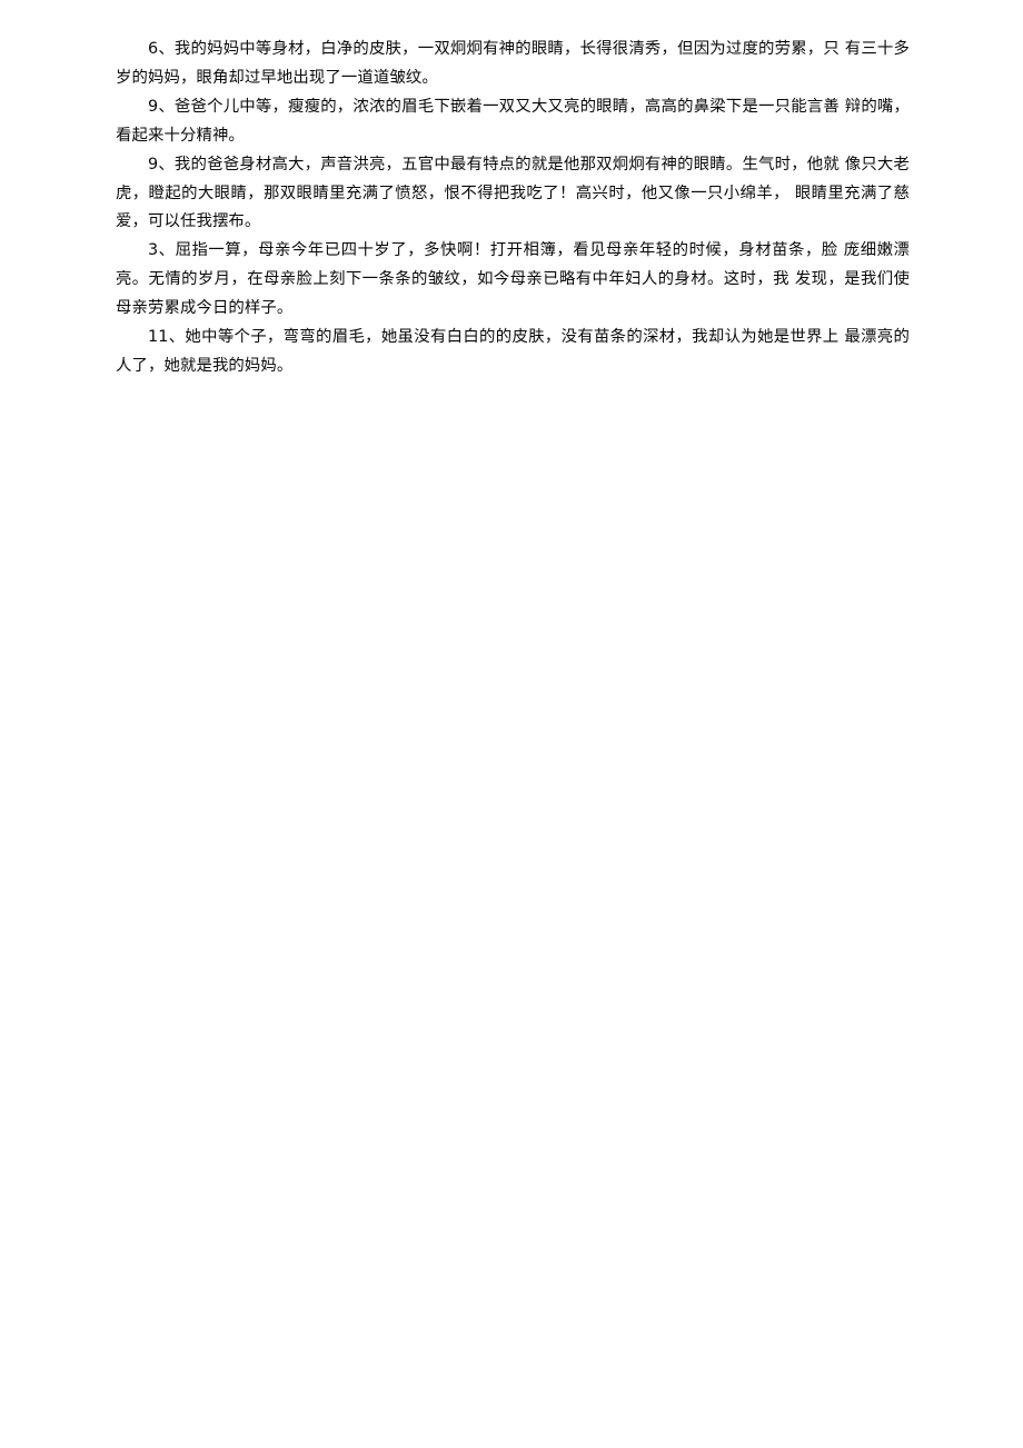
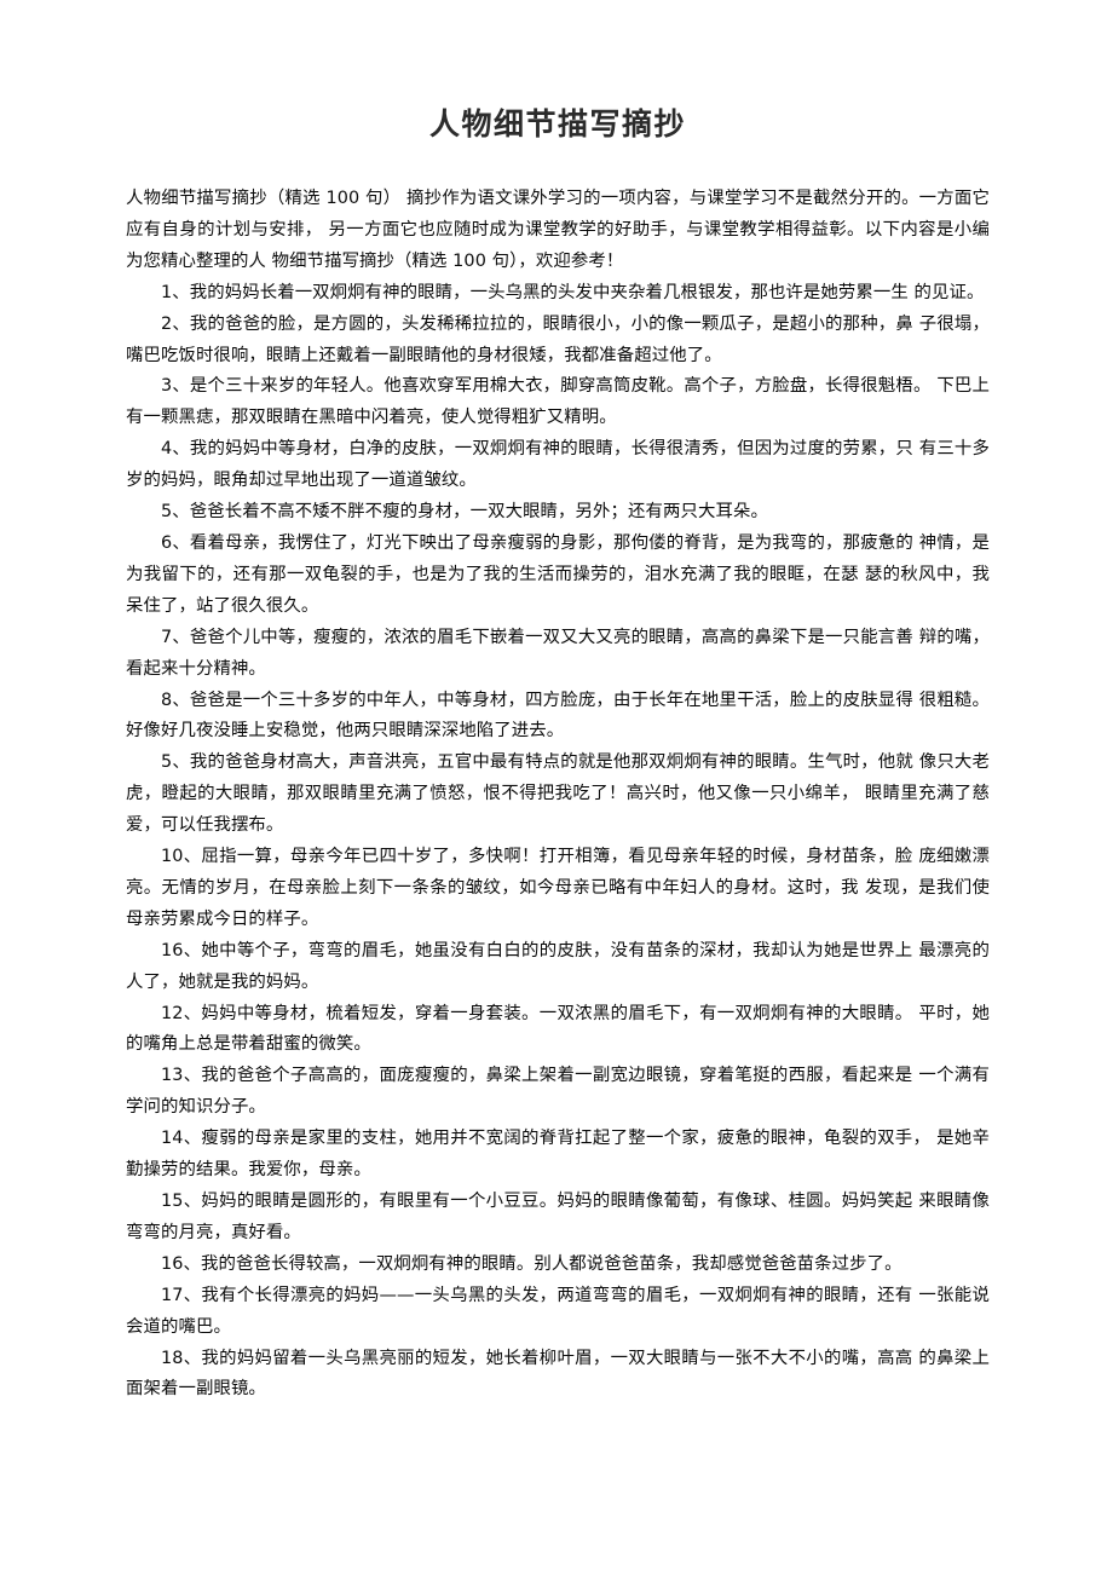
+ 人物细节描写摘抄
+ 人物细节描写摘抄（精选 100 句） 摘抄作为语文课外学习的一项内容，与课堂学习不是截然分开的。一方面它应有自身的计划与安排， 另一方面它也应随时成为课堂教学的好助手，与课堂教学相得益彰。以下内容是小编为您精心整理的人 物细节描写摘抄（精选 100 句），欢迎参考！
+ 1、我的妈妈长着一双炯炯有神的眼睛，一头乌黑的头发中夹杂着几根银发，那也许是她劳累一生 的见证。
+ 2、我的爸爸的脸，是方圆的，头发稀稀拉拉的，眼睛很小，小的像一颗瓜子，是超小的那种，鼻 子很塌，嘴巴吃饭时很响，眼睛上还戴着一副眼睛他的身材很矮，我都准备超过他了。
+ 3、是个三十来岁的年轻人。他喜欢穿军用棉大衣，脚穿高筒皮靴。高个子，方脸盘，长得很魁梧。 下巴上有一颗黑痣，那双眼睛在黑暗中闪着亮，使人觉得粗犷又精明。
- 6、我的妈妈中等身材，白净的皮肤，一双炯炯有神的眼睛，长得很清秀，但因为过度的劳累，只 有三十多岁的妈妈，眼角却过早地出现了一道道皱纹。
+ 4、我的妈妈中等身材，白净的皮肤，一双炯炯有神的眼睛，长得很清秀，但因为过度的劳累，只 有三十多岁的妈妈，眼角却过早地出现了一道道皱纹。
+ 5、爸爸长着不高不矮不胖不瘦的身材，一双大眼睛，另外；还有两只大耳朵。
+ 6、看着母亲，我愣住了，灯光下映出了母亲瘦弱的身影，那佝偻的脊背，是为我弯的，那疲惫的 神情，是为我留下的，还有那一双龟裂的手，也是为了我的生活而操劳的，泪水充满了我的眼眶，在瑟 瑟的秋风中，我呆住了，站了很久很久。
- 9、爸爸个儿中等，瘦瘦的，浓浓的眉毛下嵌着一双又大又亮的眼睛，高高的鼻梁下是一只能言善 辩的嘴，看起来十分精神。
+ 7、爸爸个儿中等，瘦瘦的，浓浓的眉毛下嵌着一双又大又亮的眼睛，高高的鼻梁下是一只能言善 辩的嘴，看起来十分精神。
+ 8、爸爸是一个三十多岁的中年人，中等身材，四方脸庞，由于长年在地里干活，脸上的皮肤显得 很粗糙。好像好几夜没睡上安稳觉，他两只眼睛深深地陷了进去。
- 9、我的爸爸身材高大，声音洪亮，五官中最有特点的就是他那双炯炯有神的眼睛。生气时，他就 像只大老虎，瞪起的大眼睛，那双眼睛里充满了愤怒，恨不得把我吃了！高兴时，他又像一只小绵羊， 眼睛里充满了慈爱，可以任我摆布。
+ 5、我的爸爸身材高大，声音洪亮，五官中最有特点的就是他那双炯炯有神的眼睛。生气时，他就 像只大老虎，瞪起的大眼睛，那双眼睛里充满了愤怒，恨不得把我吃了！高兴时，他又像一只小绵羊， 眼睛里充满了慈爱，可以任我摆布。
- 3、屈指一算，母亲今年已四十岁了，多快啊！打开相簿，看见母亲年轻的时候，身材苗条，脸 庞细嫩漂亮。无情的岁月，在母亲脸上刻下一条条的皱纹，如今母亲已略有中年妇人的身材。这时，我 发现，是我们使母亲劳累成今日的样子。
+ 10、屈指一算，母亲今年已四十岁了，多快啊！打开相簿，看见母亲年轻的时候，身材苗条，脸 庞细嫩漂亮。无情的岁月，在母亲脸上刻下一条条的皱纹，如今母亲已略有中年妇人的身材。这时，我 发现，是我们使母亲劳累成今日的样子。
- 11、她中等个子，弯弯的眉毛，她虽没有白白的的皮肤，没有苗条的深材，我却认为她是世界上 最漂亮的人了，她就是我的妈妈。
+ 16、她中等个子，弯弯的眉毛，她虽没有白白的的皮肤，没有苗条的深材，我却认为她是世界上 最漂亮的人了，她就是我的妈妈。
+ 12、妈妈中等身材，梳着短发，穿着一身套装。一双浓黑的眉毛下，有一双炯炯有神的大眼睛。 平时，她的嘴角上总是带着甜蜜的微笑。
+ 13、我的爸爸个子高高的，面庞瘦瘦的，鼻梁上架着一副宽边眼镜，穿着笔挺的西服，看起来是 一个满有学问的知识分子。
+ 14、瘦弱的母亲是家里的支柱，她用并不宽阔的脊背扛起了整一个家，疲惫的眼神，龟裂的双手， 是她辛勤操劳的结果。我爱你，母亲。
+ 15、妈妈的眼睛是圆形的，有眼里有一个小豆豆。妈妈的眼睛像葡萄，有像球、桂圆。妈妈笑起 来眼睛像弯弯的月亮，真好看。
+ 16、我的爸爸长得较高，一双炯炯有神的眼睛。别人都说爸爸苗条，我却感觉爸爸苗条过步了。
+ 17、我有个长得漂亮的妈妈——一头乌黑的头发，两道弯弯的眉毛，一双炯炯有神的眼睛，还有 一张能说会道的嘴巴。
+ 18、我的妈妈留着一头乌黑亮丽的短发，她长着柳叶眉，一双大眼睛与一张不大不小的嘴，高高 的鼻梁上面架着一副眼镜。
